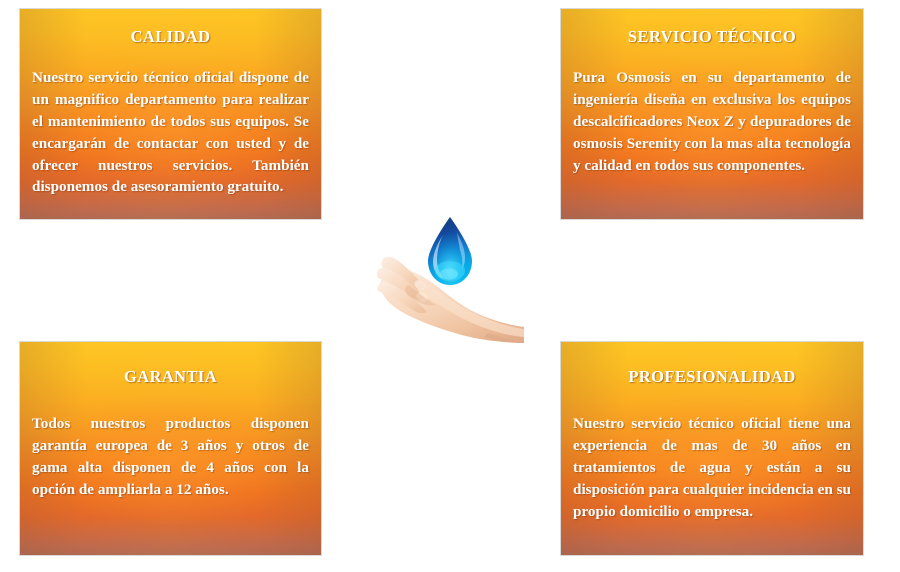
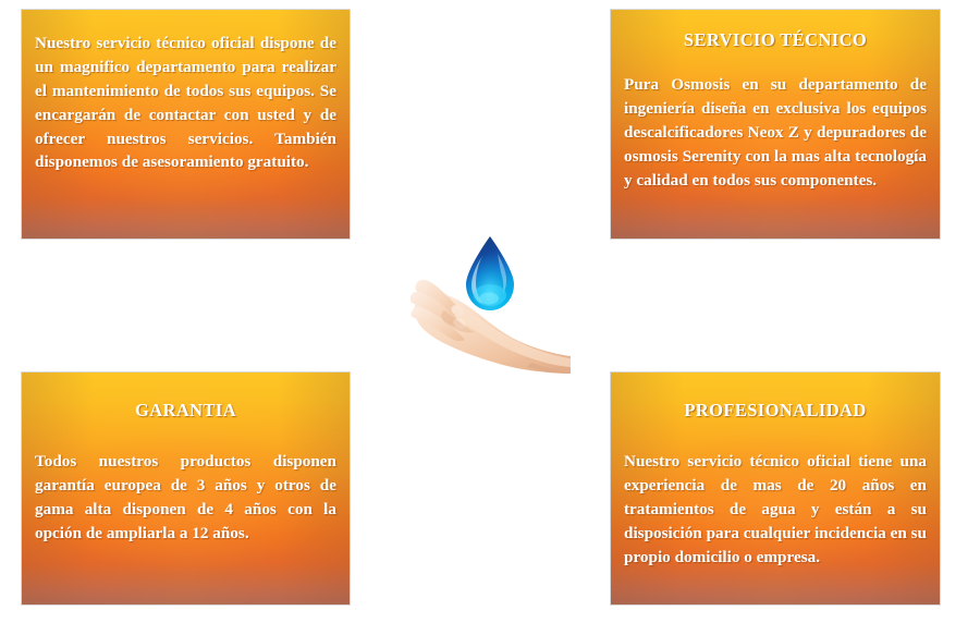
- CALIDAD
  Nuestro servicio técnico oficial dispone de un magnifico departamento para realizar el mantenimiento de todos sus equipos. Se encargarán de contactar con usted y de ofrecer nuestros servicios. También disponemos de asesoramiento gratuito.
  SERVICIO TÉCNICO
  Pura Osmosis en su departamento de ingeniería diseña en exclusiva los equipos descalcificadores Neox Z y depuradores de osmosis Serenity con la mas alta tecnología y calidad en todos sus componentes.
  GARANTIA
  Todos nuestros productos disponen garantía europea de 3 años y otros de gama alta disponen de 4 años con la opción de ampliarla a 12 años.
  PROFESIONALIDAD
- Nuestro servicio técnico oficial tiene una experiencia de mas de 30 años en tratamientos de agua y están a su disposición para cualquier incidencia en su propio domicilio o empresa.
+ Nuestro servicio técnico oficial tiene una experiencia de mas de 20 años en tratamientos de agua y están a su disposición para cualquier incidencia en su propio domicilio o empresa.
